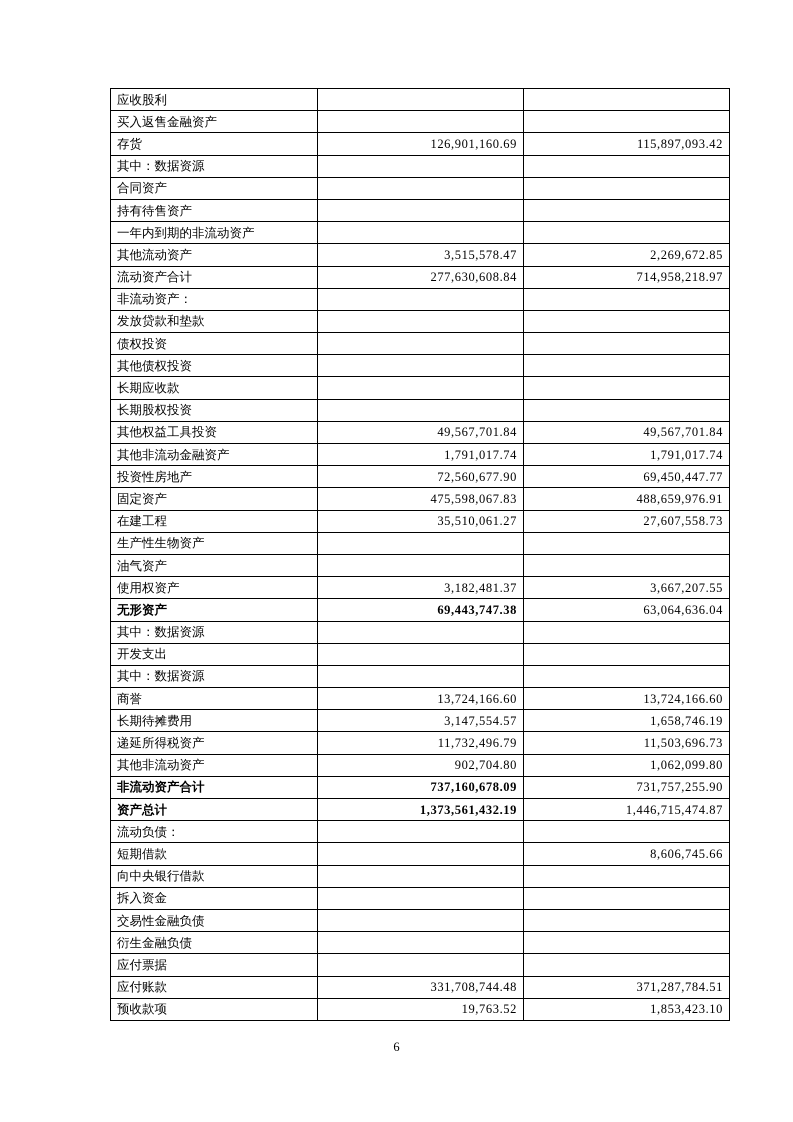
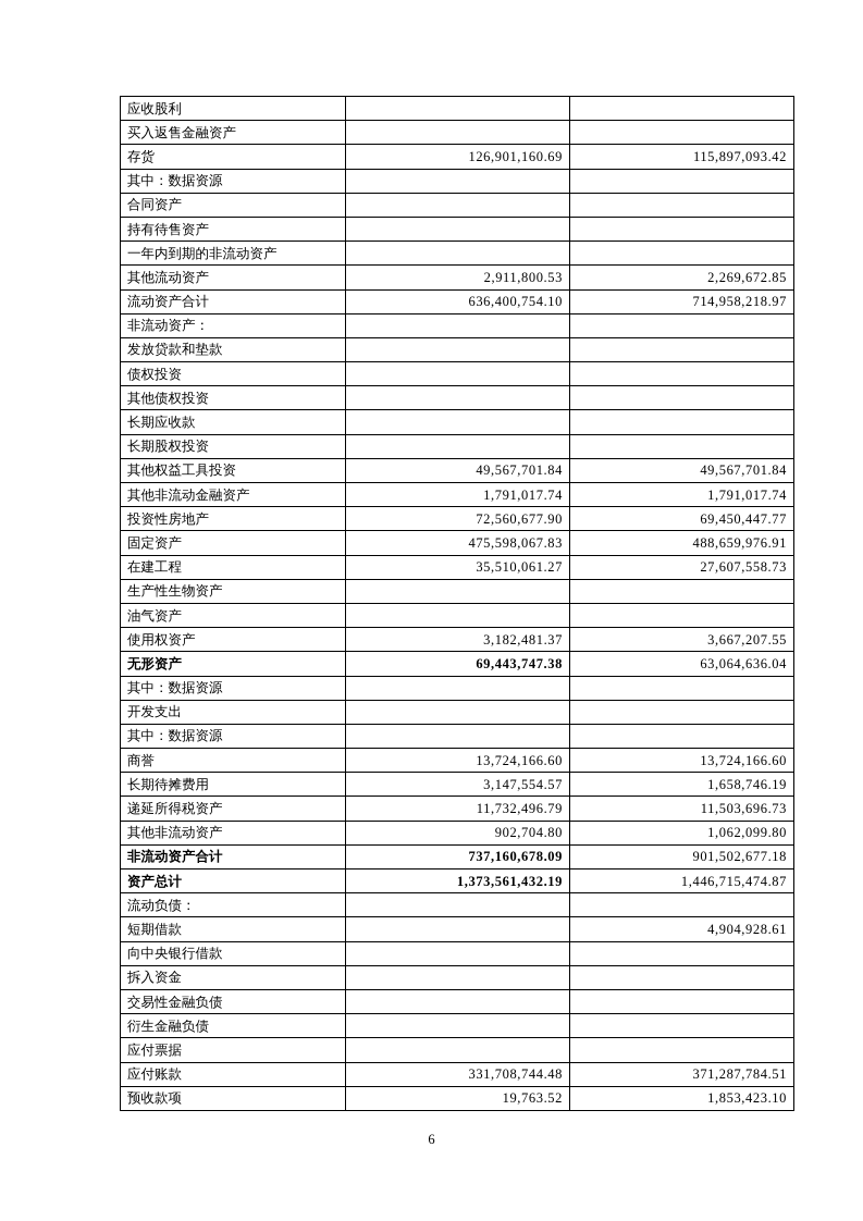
  应收股利
  买入返售金融资产
  存货	126,901,160.69	115,897,093.42
  其中：数据资源
  合同资产
  持有待售资产
  一年内到期的非流动资产
- 其他流动资产	3,515,578.47	2,269,672.85
+ 其他流动资产	2,911,800.53	2,269,672.85
- 流动资产合计	277,630,608.84	714,958,218.97
+ 流动资产合计	636,400,754.10	714,958,218.97
  非流动资产：
  发放贷款和垫款
  债权投资
  其他债权投资
  长期应收款
  长期股权投资
  其他权益工具投资	49,567,701.84	49,567,701.84
  其他非流动金融资产	1,791,017.74	1,791,017.74
  投资性房地产	72,560,677.90	69,450,447.77
  固定资产	475,598,067.83	488,659,976.91
  在建工程	35,510,061.27	27,607,558.73
  生产性生物资产
  油气资产
  使用权资产	3,182,481.37	3,667,207.55
  无形资产	69,443,747.38	63,064,636.04
  其中：数据资源
  开发支出
  其中：数据资源
  商誉	13,724,166.60	13,724,166.60
  长期待摊费用	3,147,554.57	1,658,746.19
  递延所得税资产	11,732,496.79	11,503,696.73
  其他非流动资产	902,704.80	1,062,099.80
- 非流动资产合计	737,160,678.09	731,757,255.90
+ 非流动资产合计	737,160,678.09	901,502,677.18
  资产总计	1,373,561,432.19	1,446,715,474.87
  流动负债：
- 短期借款		8,606,745.66
+ 短期借款		4,904,928.61
  向中央银行借款
  拆入资金
  交易性金融负债
  衍生金融负债
  应付票据
  应付账款	331,708,744.48	371,287,784.51
  预收款项	19,763.52	1,853,423.10
  6
